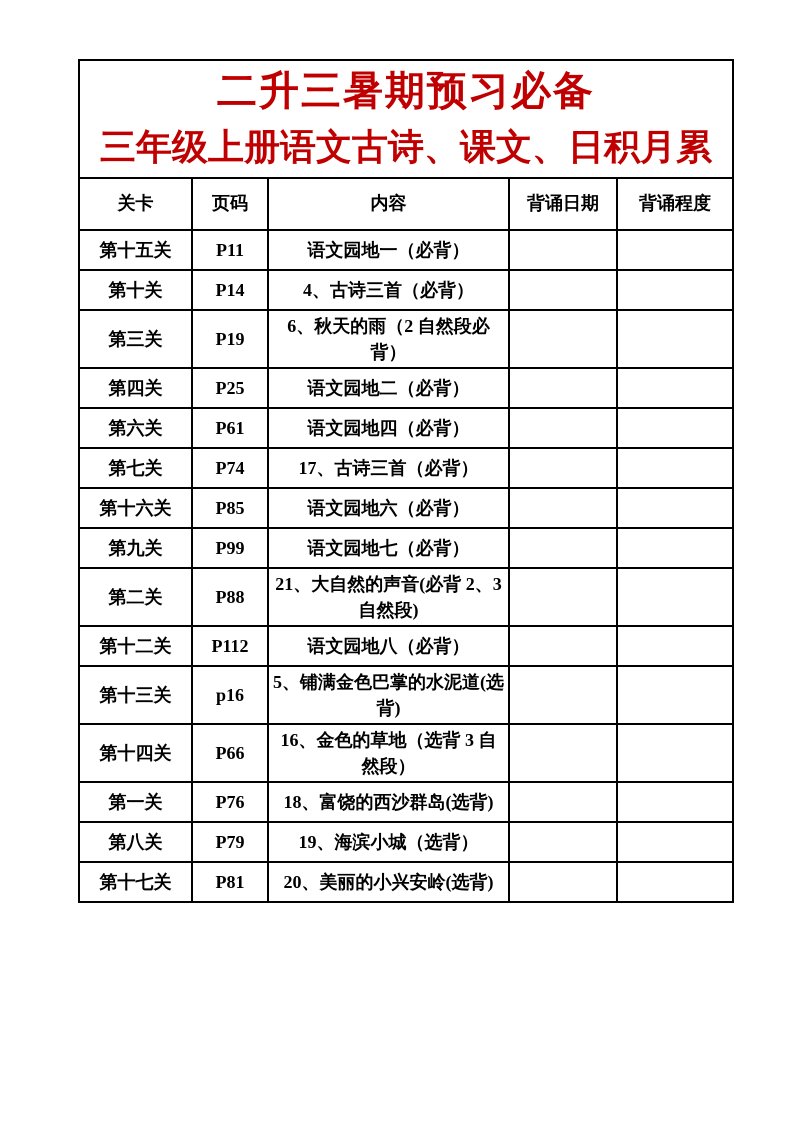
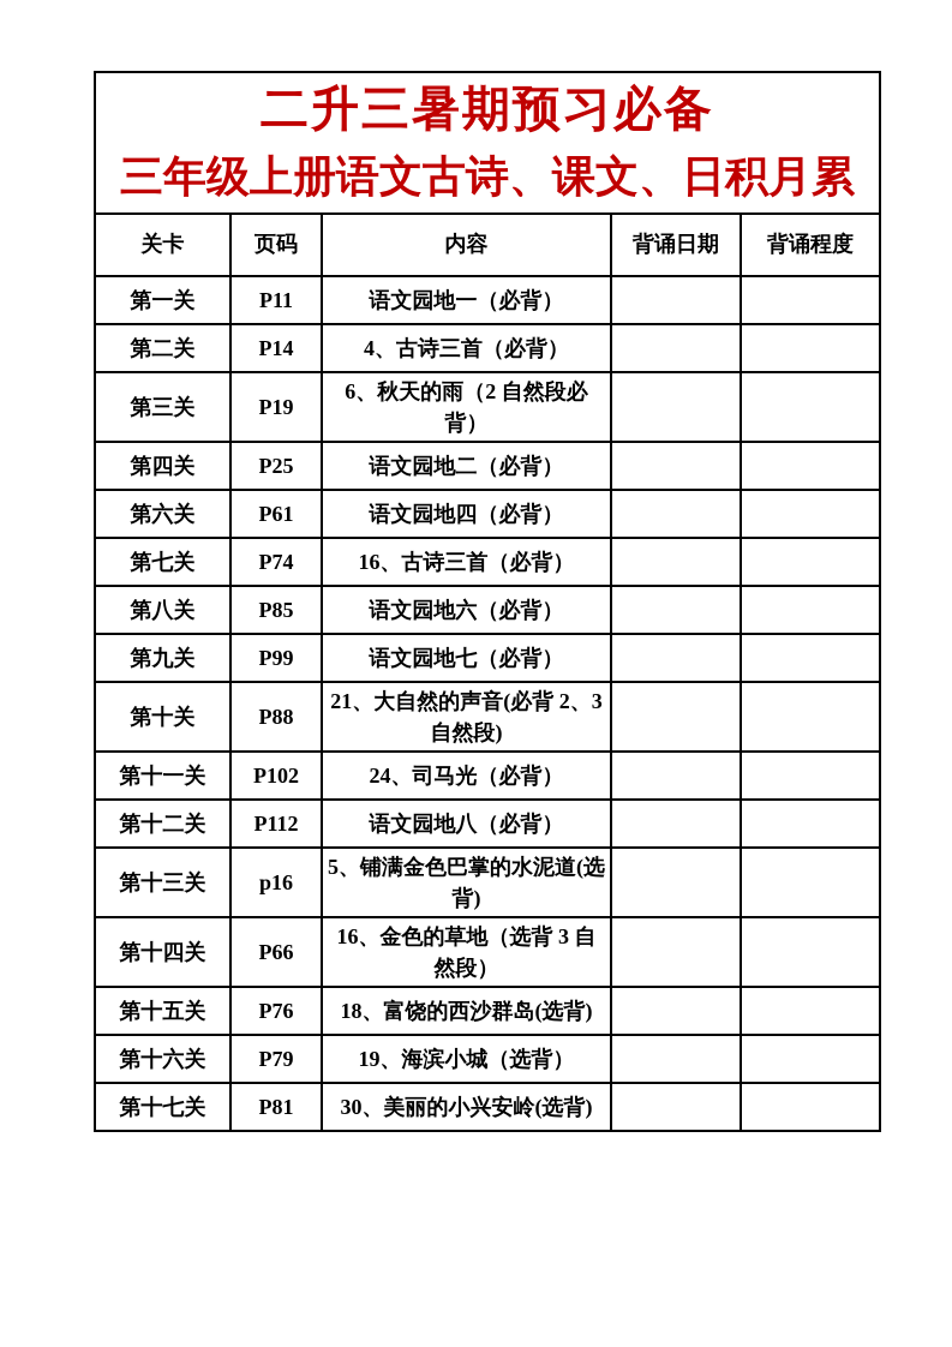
  二升三暑期预习必备 三年级上册语文古诗、课文、日积月累
  关卡	页码	内容	背诵日期	背诵程度
- 第十五关	P11	语文园地一（必背）
+ 第一关	P11	语文园地一（必背）
- 第十关	P14	4、古诗三首（必背）
+ 第二关	P14	4、古诗三首（必背）
  第三关	P19	6、秋天的雨（2 自然段必背）
  第四关	P25	语文园地二（必背）
  第六关	P61	语文园地四（必背）
- 第七关	P74	17、古诗三首（必背）
+ 第七关	P74	16、古诗三首（必背）
- 第十六关	P85	语文园地六（必背）
+ 第八关	P85	语文园地六（必背）
  第九关	P99	语文园地七（必背）
- 第二关	P88	21、大自然的声音(必背 2、3 自然段)
+ 第十关	P88	21、大自然的声音(必背 2、3 自然段)
+ 第十一关	P102	24、司马光（必背）
  第十二关	P112	语文园地八（必背）
  第十三关	p16	5、铺满金色巴掌的水泥道(选背)
  第十四关	P66	16、金色的草地（选背 3 自然段）
- 第一关	P76	18、富饶的西沙群岛(选背)
+ 第十五关	P76	18、富饶的西沙群岛(选背)
- 第八关	P79	19、海滨小城（选背）
+ 第十六关	P79	19、海滨小城（选背）
- 第十七关	P81	20、美丽的小兴安岭(选背)
+ 第十七关	P81	30、美丽的小兴安岭(选背)
